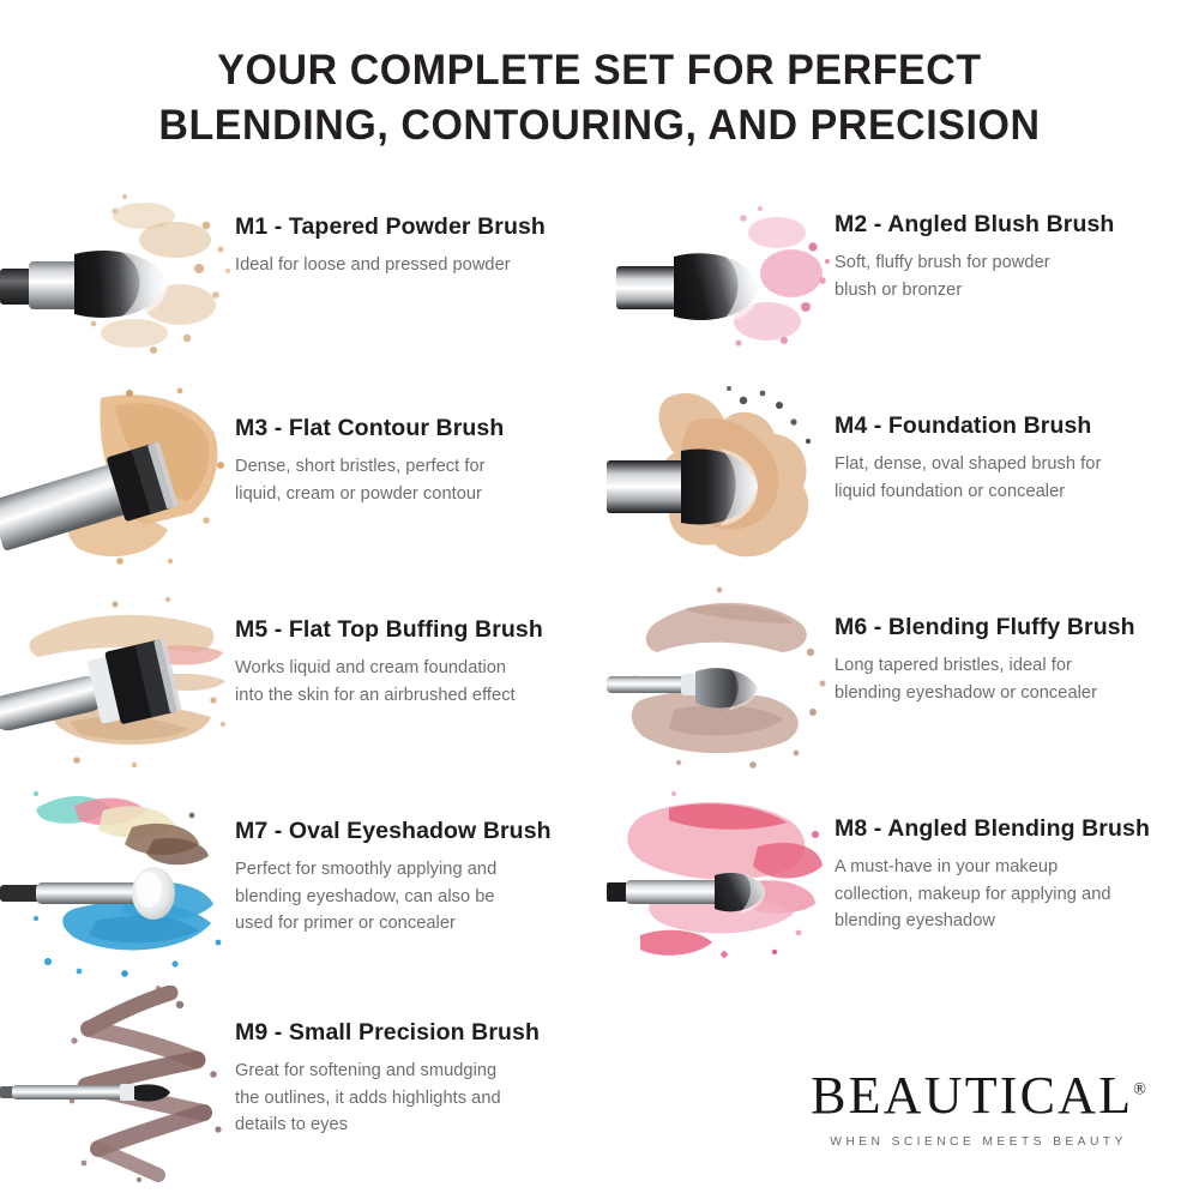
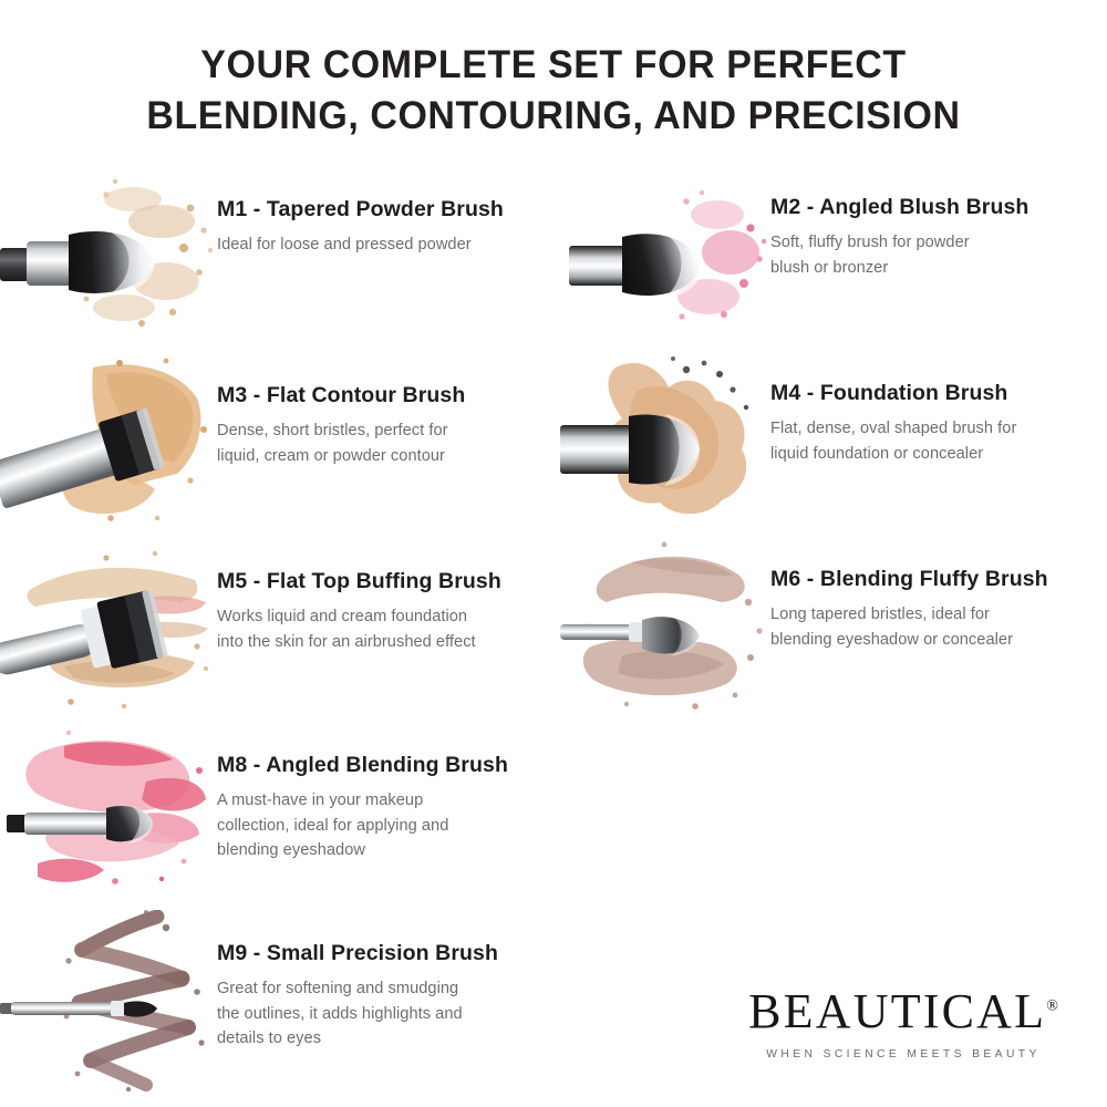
  YOUR COMPLETE SET FOR PERFECT
  BLENDING, CONTOURING, AND PRECISION
  M1 - Tapered Powder Brush
  Ideal for loose and pressed powder
  M2 - Angled Blush Brush
  Soft, fluffy brush for powder
  blush or bronzer
  M3 - Flat Contour Brush
  Dense, short bristles, perfect for
  liquid, cream or powder contour
  M4 - Foundation Brush
  Flat, dense, oval shaped brush for
  liquid foundation or concealer
  M5 - Flat Top Buffing Brush
  Works liquid and cream foundation
  into the skin for an airbrushed effect
  M6 - Blending Fluffy Brush
  Long tapered bristles, ideal for
  blending eyeshadow or concealer
- M7 - Oval Eyeshadow Brush
- Perfect for smoothly applying and
- blending eyeshadow, can also be
- used for primer or concealer
  M8 - Angled Blending Brush
  A must-have in your makeup
- collection, makeup for applying and
+ collection, ideal for applying and
  blending eyeshadow
  M9 - Small Precision Brush
  Great for softening and smudging
  the outlines, it adds highlights and
  details to eyes
  BEAUTICAL®
  WHEN SCIENCE MEETS BEAUTY
